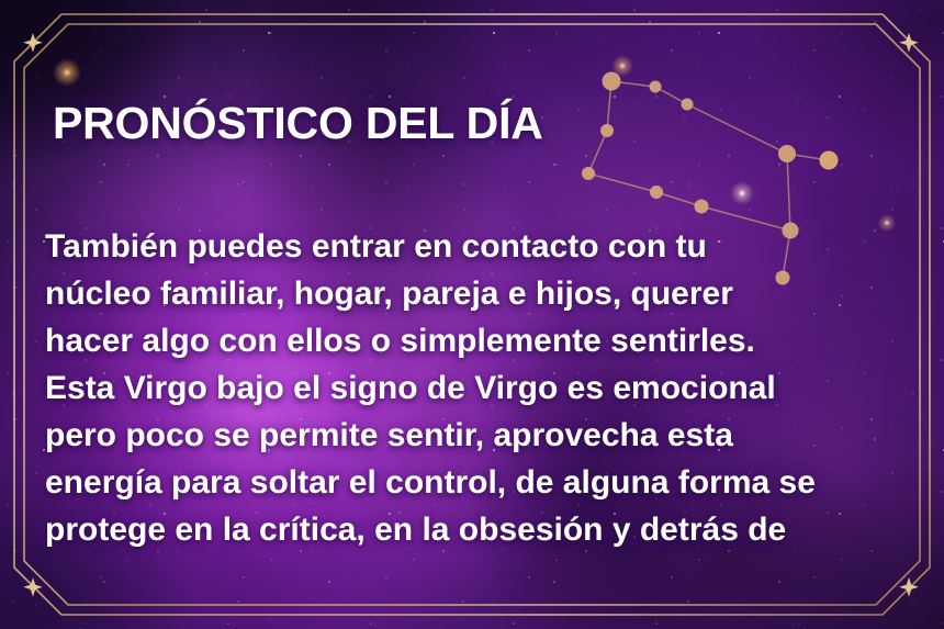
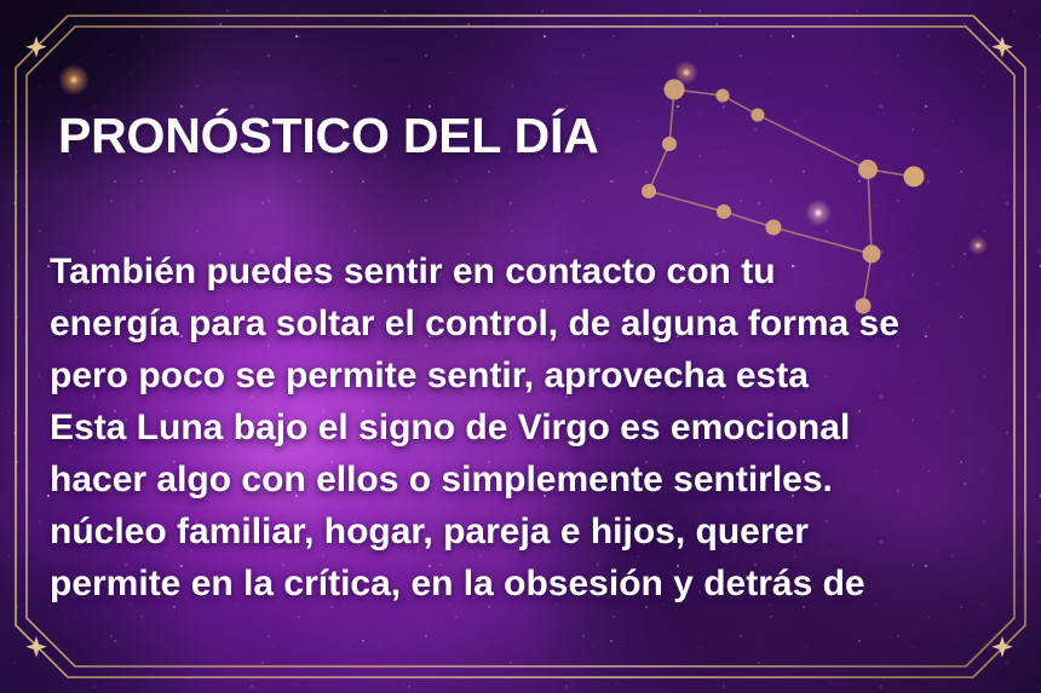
  PRONÓSTICO DEL DÍA
- También puedes entrar en contacto con tu
+ También puedes sentir en contacto con tu
- núcleo familiar, hogar, pareja e hijos, querer
+ energía para soltar el control, de alguna forma se
- hacer algo con ellos o simplemente sentirles.
+ pero poco se permite sentir, aprovecha esta
- Esta Virgo bajo el signo de Virgo es emocional
+ Esta Luna bajo el signo de Virgo es emocional
- pero poco se permite sentir, aprovecha esta
+ hacer algo con ellos o simplemente sentirles.
- energía para soltar el control, de alguna forma se
+ núcleo familiar, hogar, pareja e hijos, querer
- protege en la crítica, en la obsesión y detrás de
+ permite en la crítica, en la obsesión y detrás de
